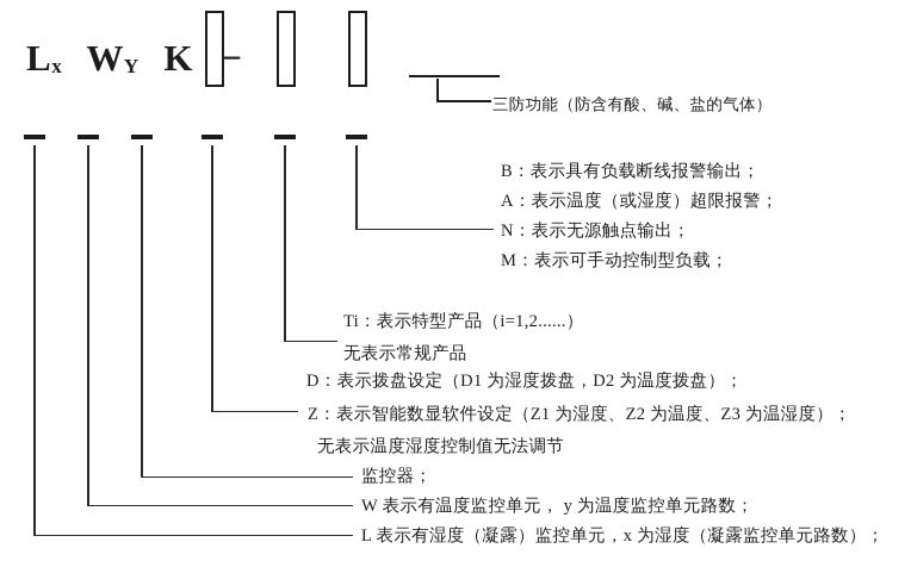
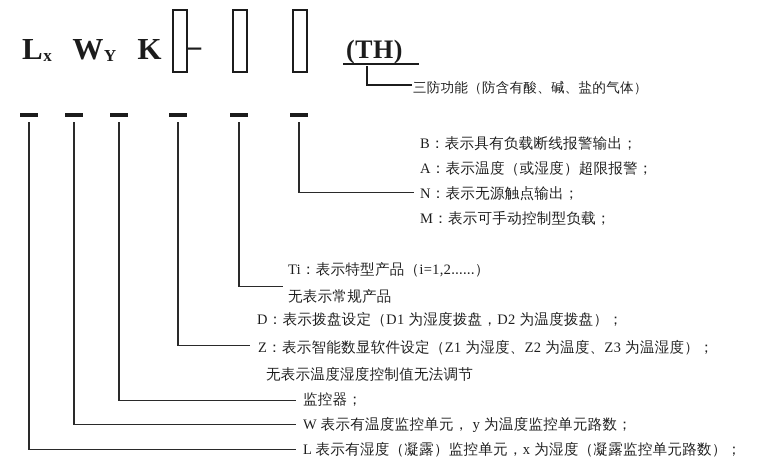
  Lx WY K −
+ (TH)
  三防功能（防含有酸、碱、盐的气体）
  B：表示具有负载断线报警输出；
  A：表示温度（或湿度）超限报警；
  N：表示无源触点输出；
  M：表示可手动控制型负载；
  Ti：表示特型产品（i=1,2......）
  无表示常规产品
  D：表示拨盘设定（D1 为湿度拨盘，D2 为温度拨盘）；
  Z：表示智能数显软件设定（Z1 为湿度、Z2 为温度、Z3 为温湿度）；
  无表示温度湿度控制值无法调节
  监控器；
  W 表示有温度监控单元， y 为温度监控单元路数；
  L 表示有湿度（凝露）监控单元，x 为湿度（凝露监控单元路数）；
